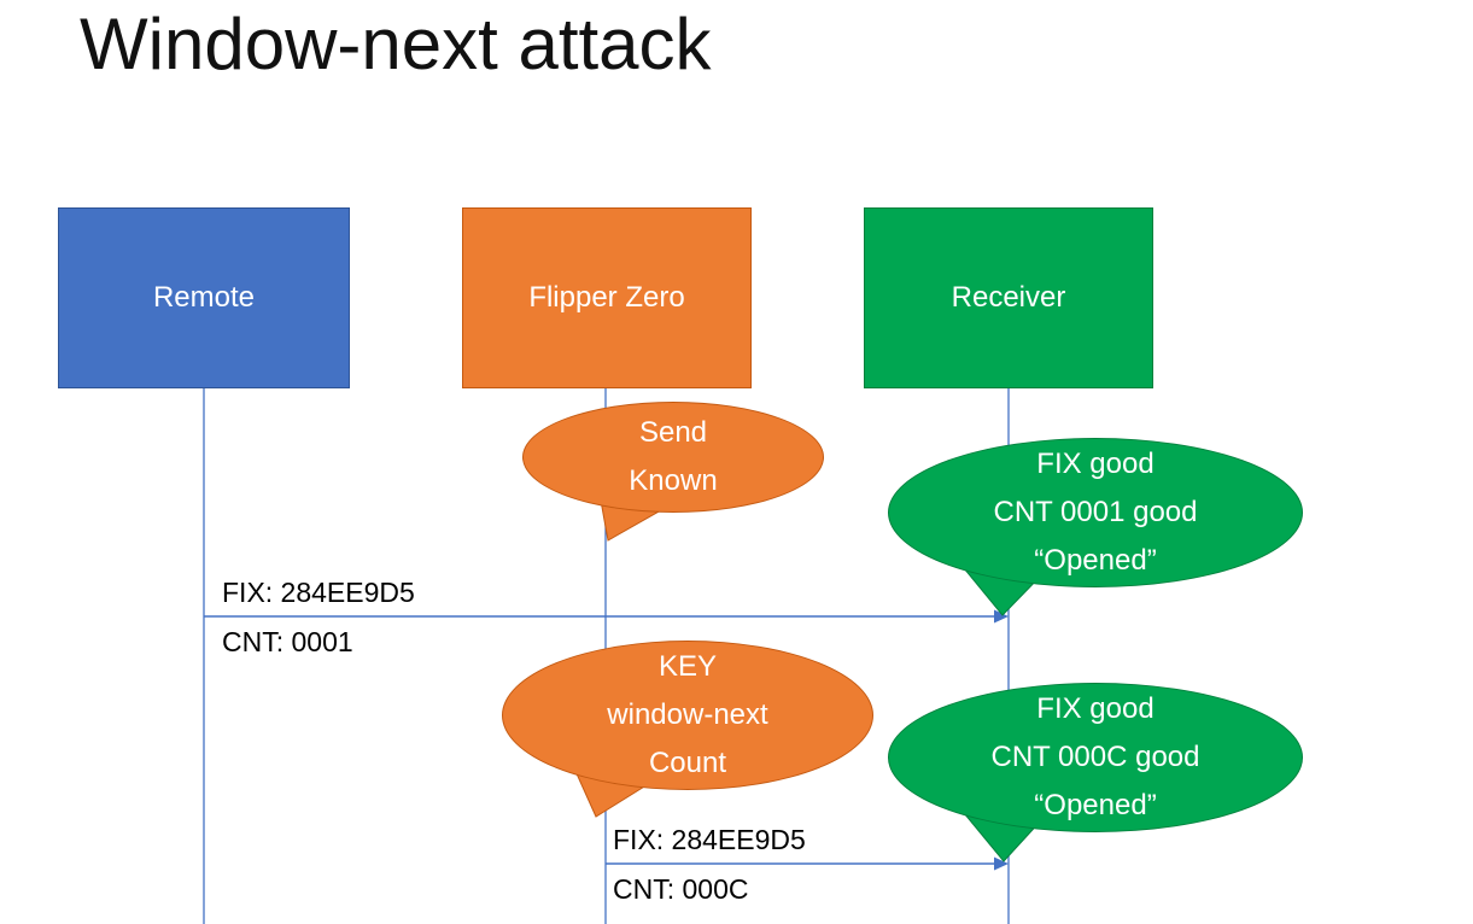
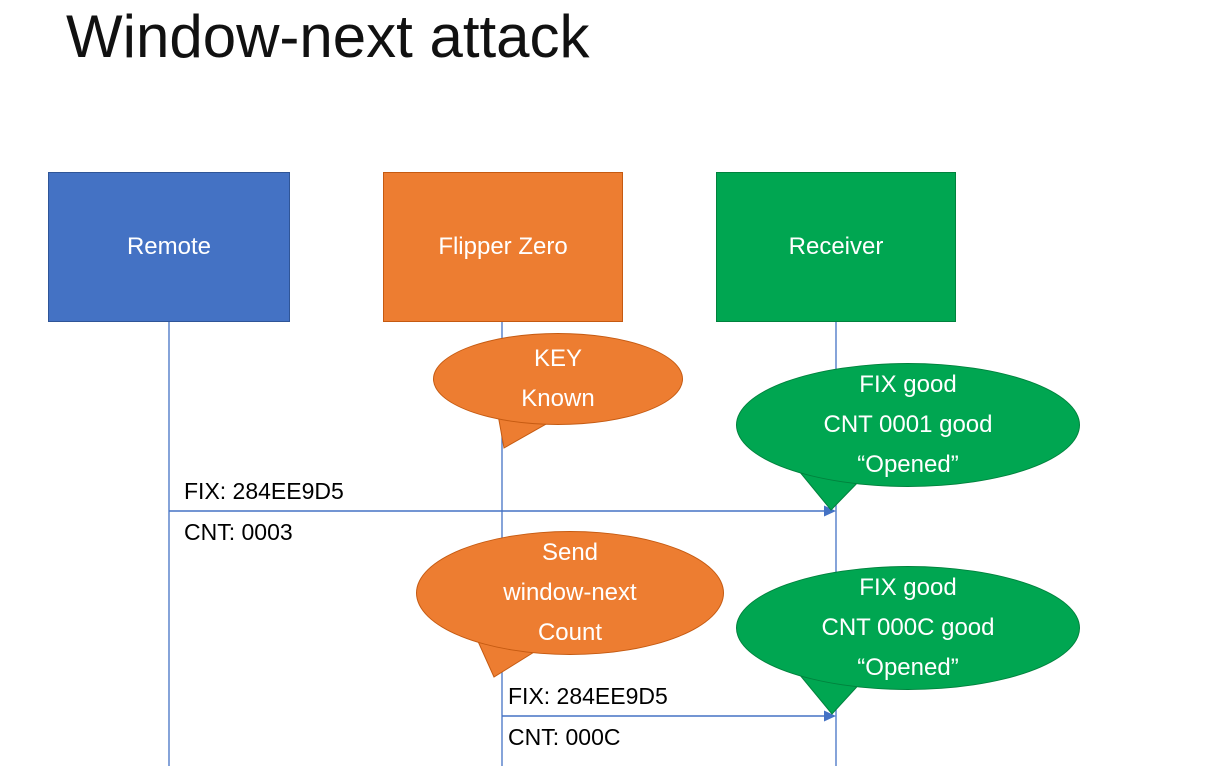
  Window-next attack
  Remote
  Flipper Zero
  Receiver
- Send
+ KEY
  Known
  FIX good
  CNT 0001 good
  “Opened”
- KEY
+ Send
  window-next
  Count
  FIX good
  CNT 000C good
  “Opened”
  FIX: 284EE9D5
- CNT: 0001
+ CNT: 0003
  FIX: 284EE9D5
  CNT: 000C
